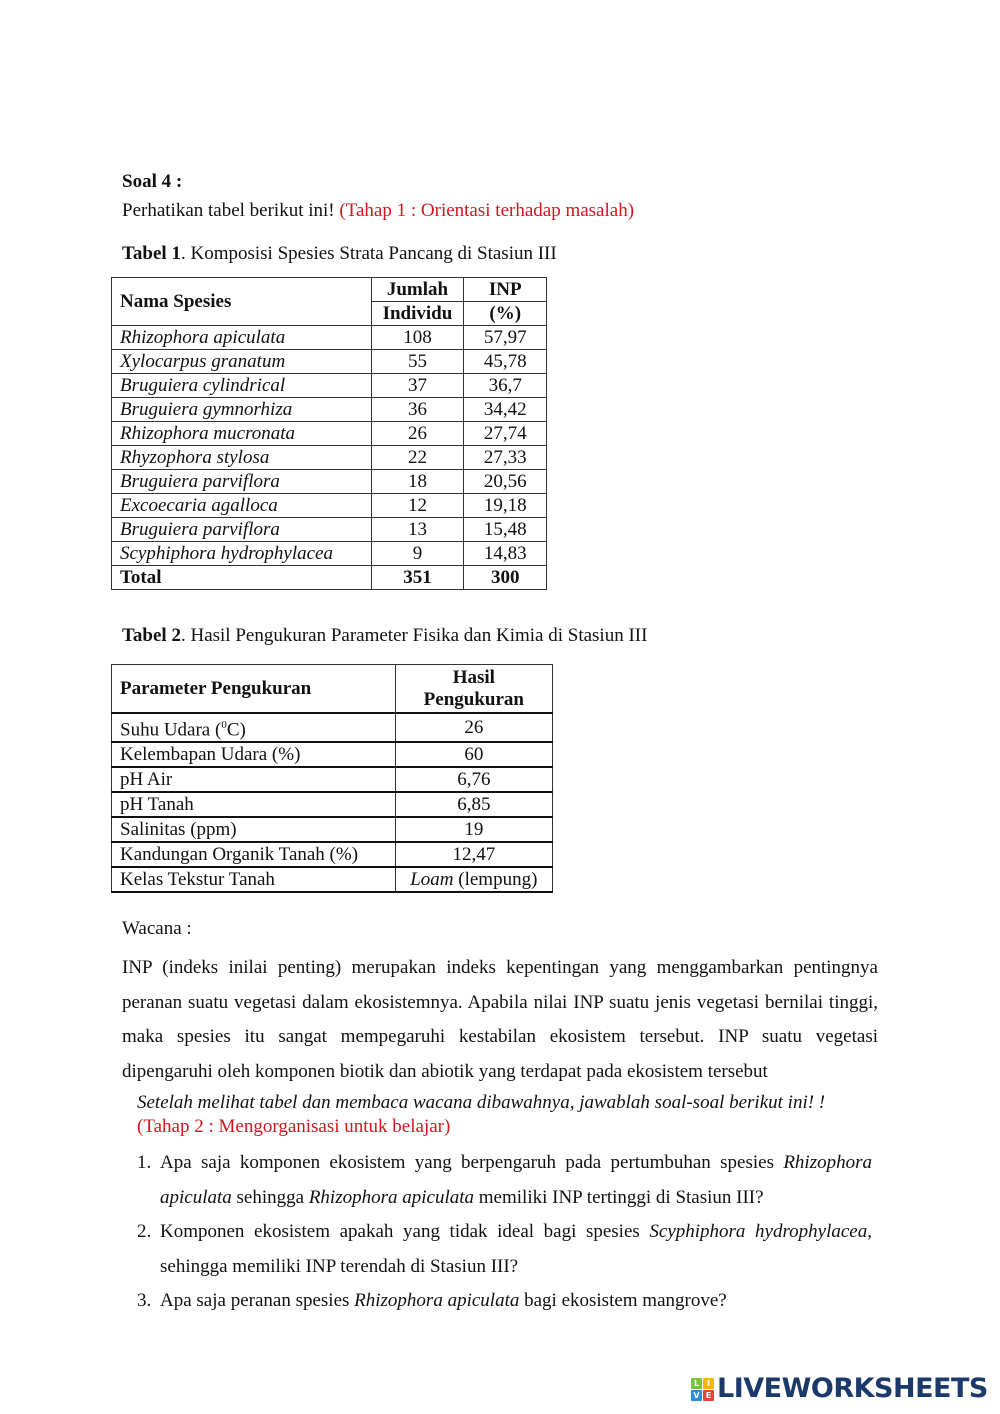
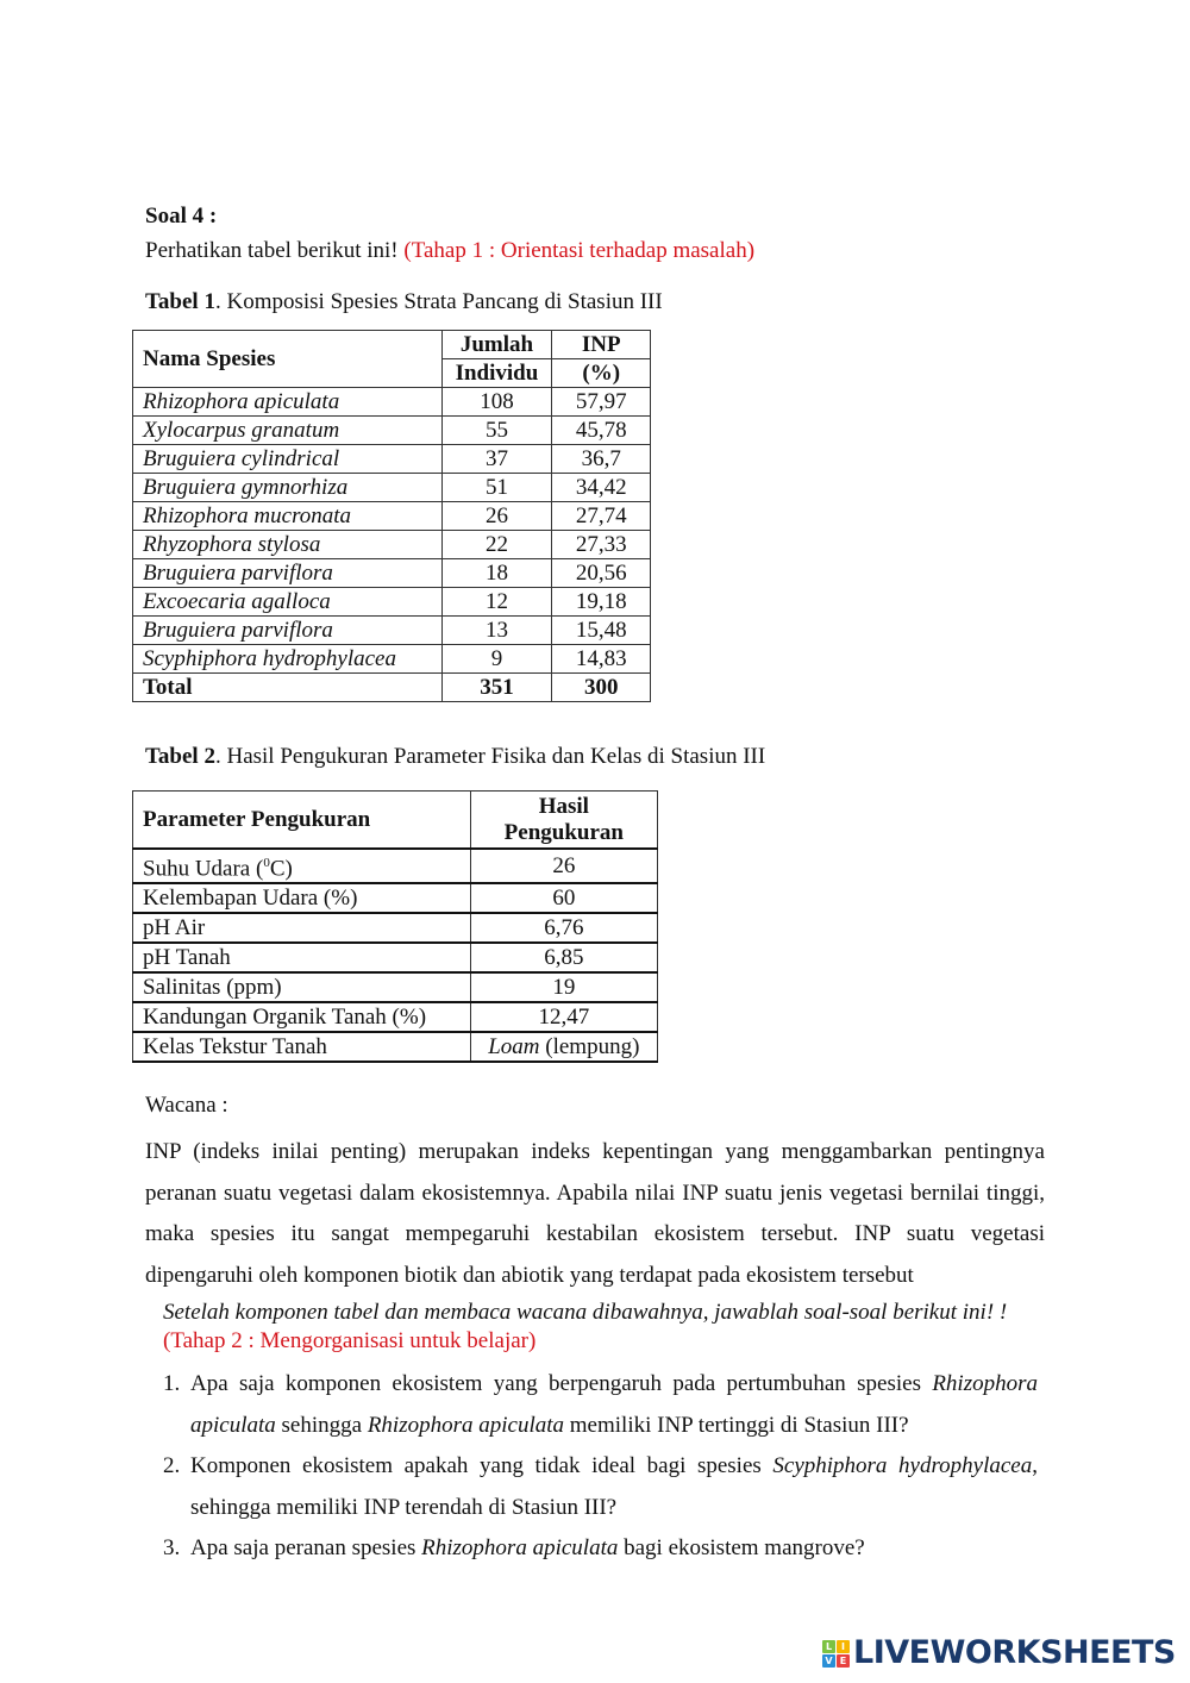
  Soal 4 :
  Perhatikan tabel berikut ini! (Tahap 1 : Orientasi terhadap masalah)
  Tabel 1. Komposisi Spesies Strata Pancang di Stasiun III
  Nama Spesies	Jumlah	INP
  Individu	(%)
  Rhizophora apiculata	108	57,97
  Xylocarpus granatum	55	45,78
  Bruguiera cylindrical	37	36,7
- Bruguiera gymnorhiza	36	34,42
+ Bruguiera gymnorhiza	51	34,42
  Rhizophora mucronata	26	27,74
  Rhyzophora stylosa	22	27,33
  Bruguiera parviflora	18	20,56
  Excoecaria agalloca	12	19,18
  Bruguiera parviflora	13	15,48
  Scyphiphora hydrophylacea	9	14,83
  Total	351	300
- Tabel 2. Hasil Pengukuran Parameter Fisika dan Kimia di Stasiun III
+ Tabel 2. Hasil Pengukuran Parameter Fisika dan Kelas di Stasiun III
  Parameter Pengukuran	HasilPengukuran
  Suhu Udara (0C)	26
  Kelembapan Udara (%)	60
  pH Air	6,76
  pH Tanah	6,85
  Salinitas (ppm)	19
  Kandungan Organik Tanah (%)	12,47
  Kelas Tekstur Tanah	Loam (lempung)
  Wacana :
  INP (indeks inilai penting) merupakan indeks kepentingan yang menggambarkan pentingnya peranan suatu vegetasi dalam ekosistemnya. Apabila nilai INP suatu jenis vegetasi bernilai tinggi, maka spesies itu sangat mempegaruhi kestabilan ekosistem tersebut. INP suatu vegetasi dipengaruhi oleh komponen biotik dan abiotik yang terdapat pada ekosistem tersebut
- Setelah melihat tabel dan membaca wacana dibawahnya, jawablah soal-soal berikut ini! !
+ Setelah komponen tabel dan membaca wacana dibawahnya, jawablah soal-soal berikut ini! !
  (Tahap 2 : Mengorganisasi untuk belajar)
  1.
  Apa saja komponen ekosistem yang berpengaruh pada pertumbuhan spesies Rhizophora apiculata sehingga Rhizophora apiculata memiliki INP tertinggi di Stasiun III?
  2.
  Komponen ekosistem apakah yang tidak ideal bagi spesies Scyphiphora hydrophylacea, sehingga memiliki INP terendah di Stasiun III?
  3.
  Apa saja peranan spesies Rhizophora apiculata bagi ekosistem mangrove?
  L
  I
  V
  E
  LIVEWORKSHEETS
